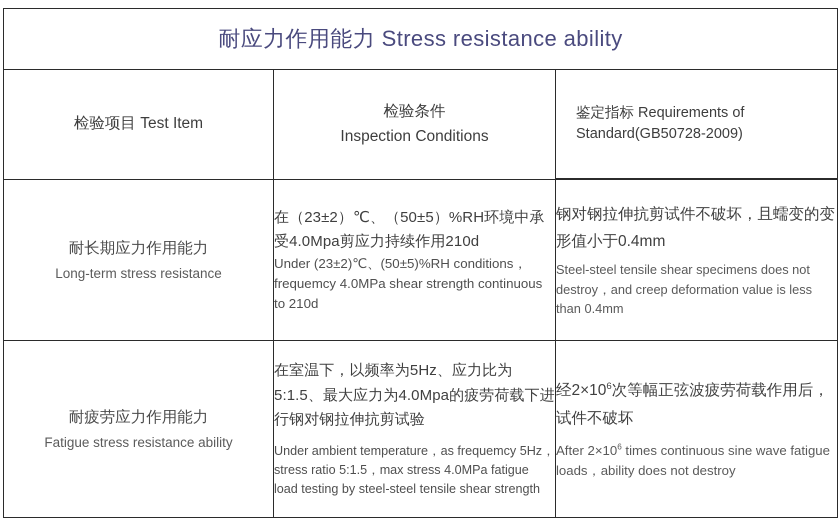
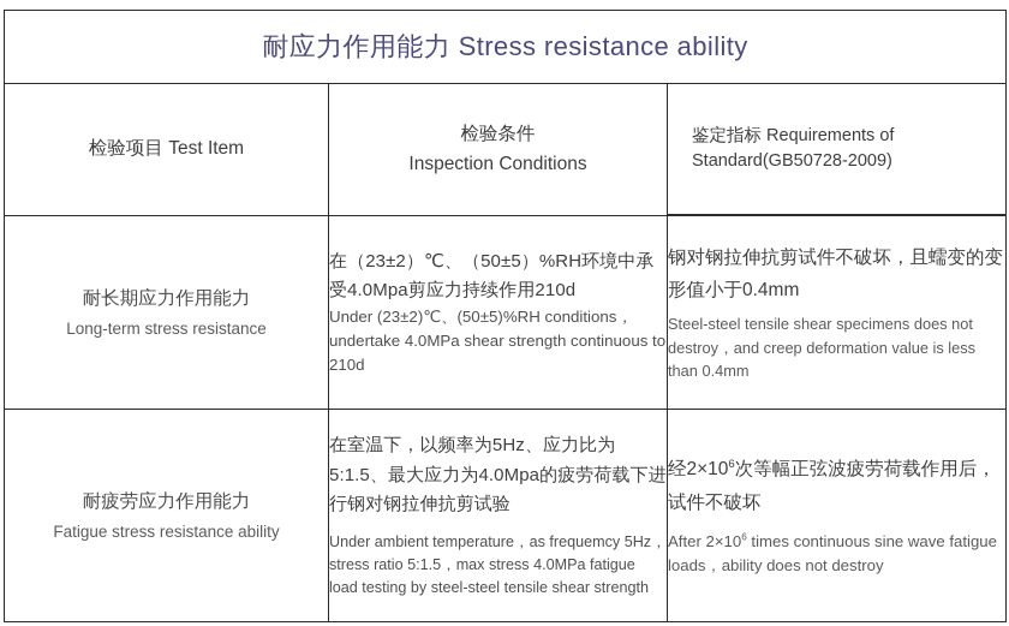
  耐应力作用能力 Stress resistance ability
  检验项目 Test Item	检验条件 Inspection Conditions
  鉴定指标 Requirements of Standard(GB50728-2009)
- 耐长期应力作用能力 Long-term stress resistance	在（23±2）℃、（50±5）%RH环境中承受4.0Mpa剪应力持续作用210d Under (23±2)℃、(50±5)%RH conditions，frequemcy 4.0MPa shear strength continuous to 210d	钢对钢拉伸抗剪试件不破坏，且蠕变的变形值小于0.4mm Steel-steel tensile shear specimens does not destroy，and creep deformation value is less than 0.4mm
+ 耐长期应力作用能力 Long-term stress resistance	在（23±2）℃、（50±5）%RH环境中承受4.0Mpa剪应力持续作用210d Under (23±2)℃、(50±5)%RH conditions，undertake 4.0MPa shear strength continuous to 210d	钢对钢拉伸抗剪试件不破坏，且蠕变的变形值小于0.4mm Steel-steel tensile shear specimens does not destroy，and creep deformation value is less than 0.4mm
  耐疲劳应力作用能力 Fatigue stress resistance ability	在室温下，以频率为5Hz、应力比为5:1.5、最大应力为4.0Mpa的疲劳荷载下进行钢对钢拉伸抗剪试验 Under ambient temperature，as frequemcy 5Hz，stress ratio 5:1.5，max stress 4.0MPa fatigue load testing by steel-steel tensile shear strength	经2×106次等幅正弦波疲劳荷载作用后，试件不破坏 After 2×106 times continuous sine wave fatigue loads，ability does not destroy
